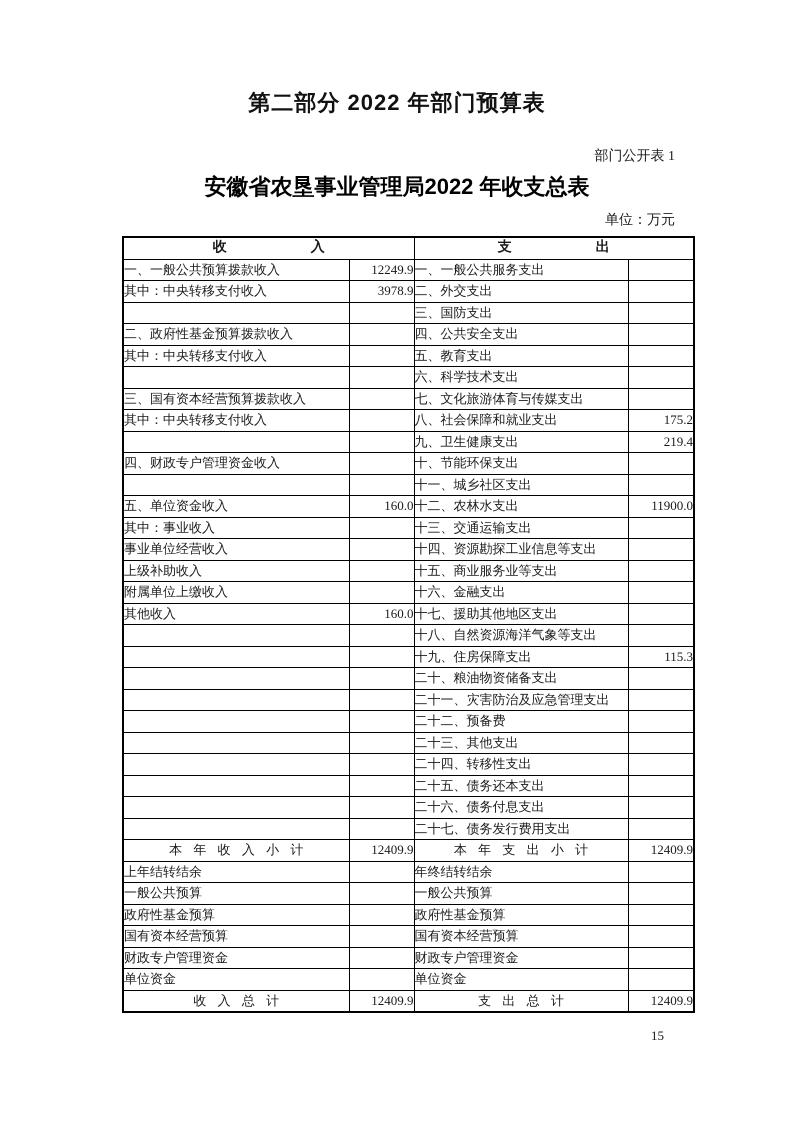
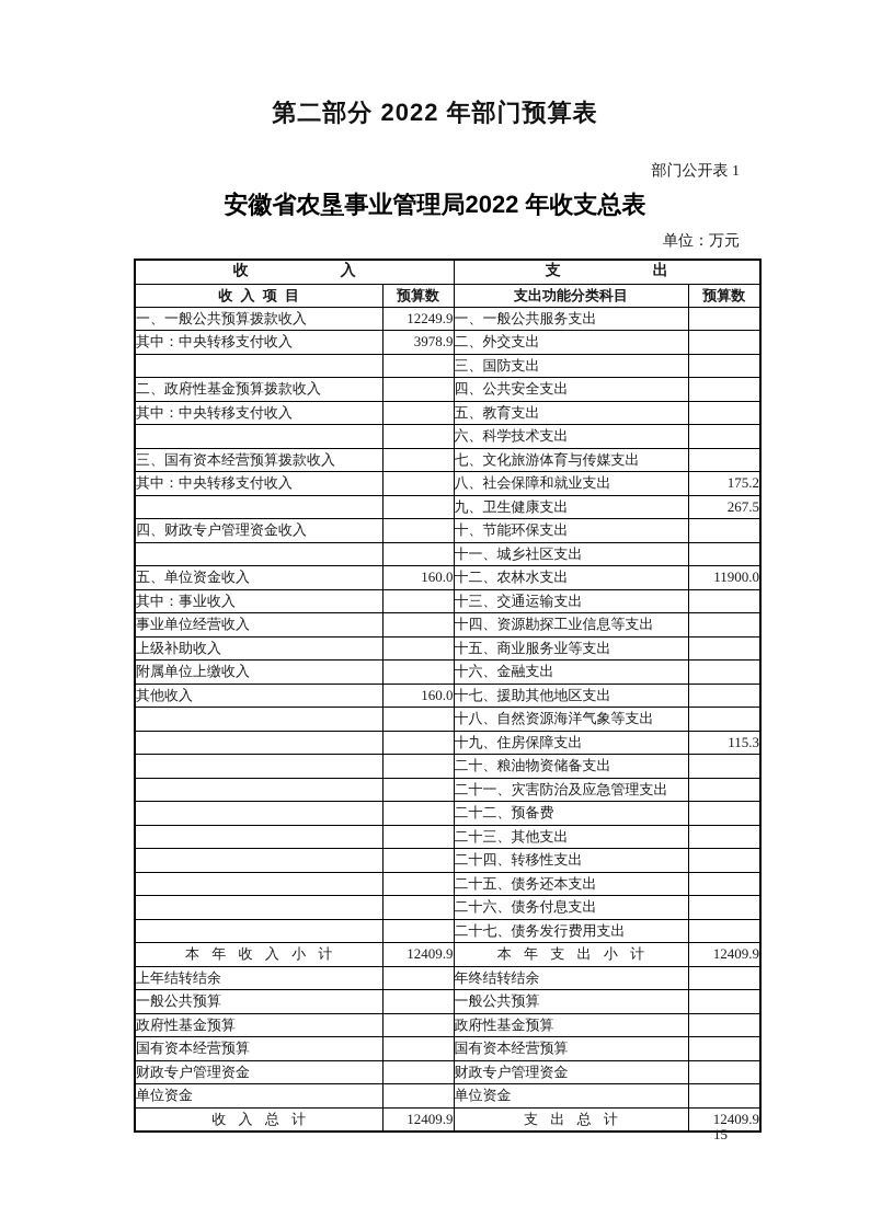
  第二部分 2022 年部门预算表
  部门公开表 1
  安徽省农垦事业管理局2022 年收支总表
  单位：万元
  收 入	支 出
+ 收 入 项 目	预算数	支出功能分类科目	预算数
  一、一般公共预算拨款收入	12249.9	一、一般公共服务支出
  其中：中央转移支付收入	3978.9	二、外交支出
  		三、国防支出
  二、政府性基金预算拨款收入		四、公共安全支出
  其中：中央转移支付收入		五、教育支出
  		六、科学技术支出
  三、国有资本经营预算拨款收入		七、文化旅游体育与传媒支出
  其中：中央转移支付收入		八、社会保障和就业支出	175.2
- 		九、卫生健康支出	219.4
+ 		九、卫生健康支出	267.5
  四、财政专户管理资金收入		十、节能环保支出
  		十一、城乡社区支出
  五、单位资金收入	160.0	十二、农林水支出	11900.0
  其中：事业收入		十三、交通运输支出
  事业单位经营收入		十四、资源勘探工业信息等支出
  上级补助收入		十五、商业服务业等支出
  附属单位上缴收入		十六、金融支出
  其他收入	160.0	十七、援助其他地区支出
  		十八、自然资源海洋气象等支出
  		十九、住房保障支出	115.3
  		二十、粮油物资储备支出
  		二十一、灾害防治及应急管理支出
  		二十二、预备费
  		二十三、其他支出
  		二十四、转移性支出
  		二十五、债务还本支出
  		二十六、债务付息支出
  		二十七、债务发行费用支出
  本 年 收 入 小 计	12409.9	本 年 支 出 小 计	12409.9
  上年结转结余		年终结转结余
  一般公共预算		一般公共预算
  政府性基金预算		政府性基金预算
  国有资本经营预算		国有资本经营预算
  财政专户管理资金		财政专户管理资金
  单位资金		单位资金
  收 入 总 计	12409.9	支 出 总 计	12409.9
  15
